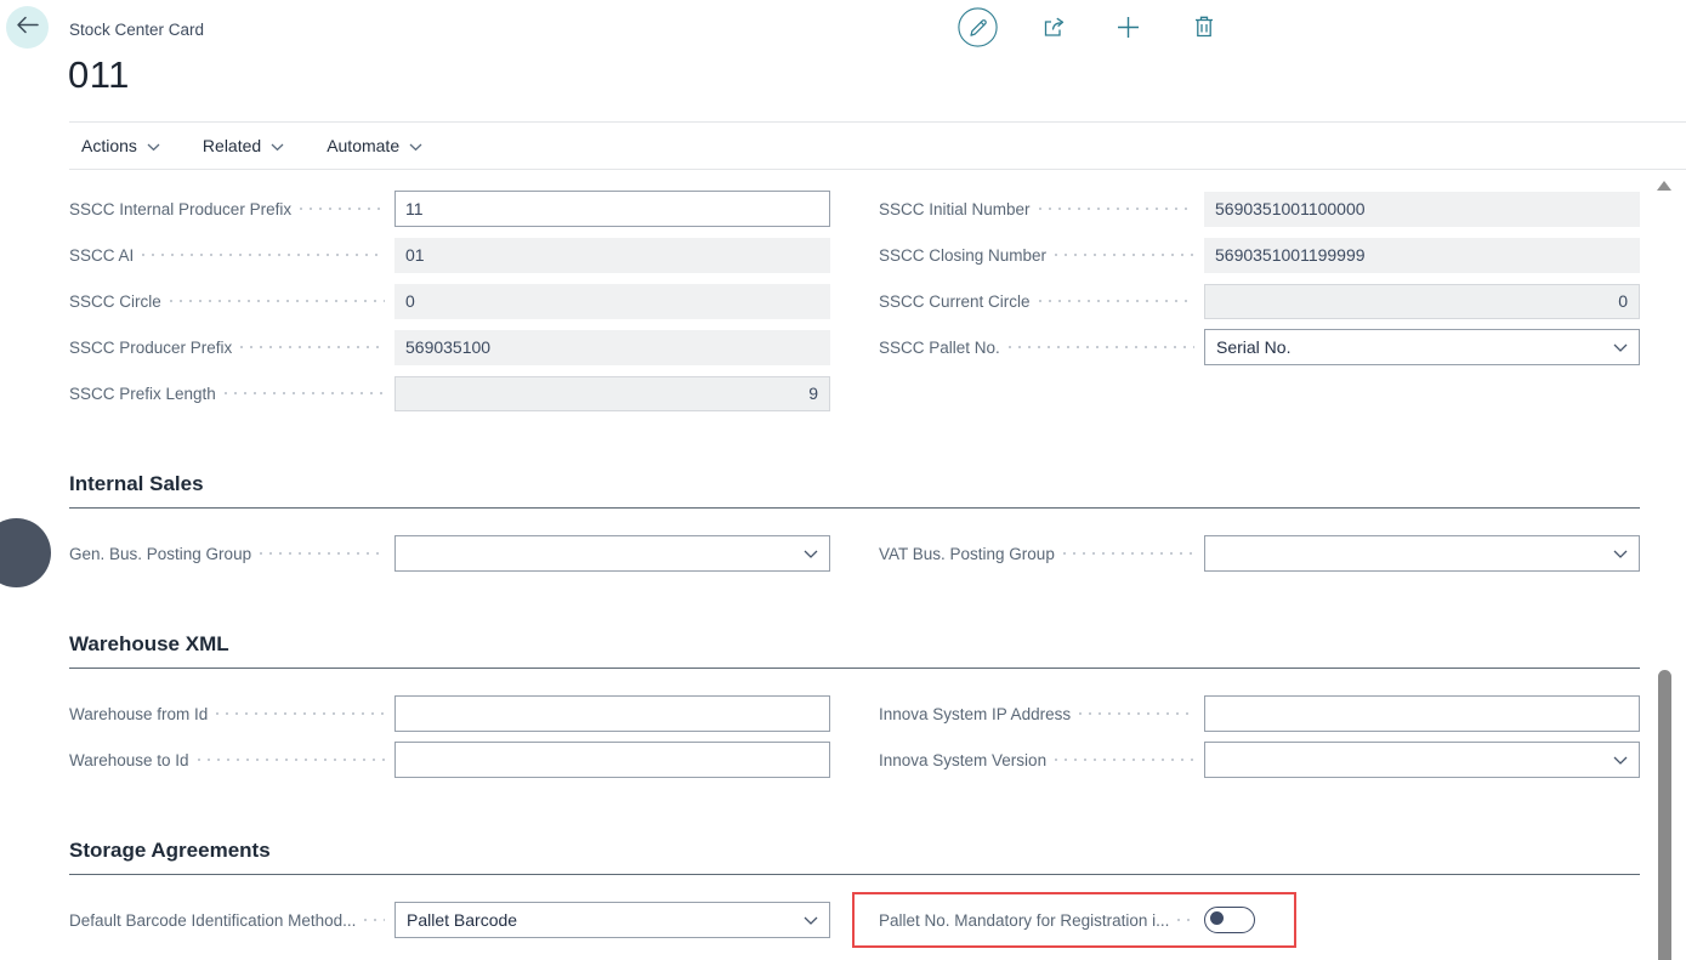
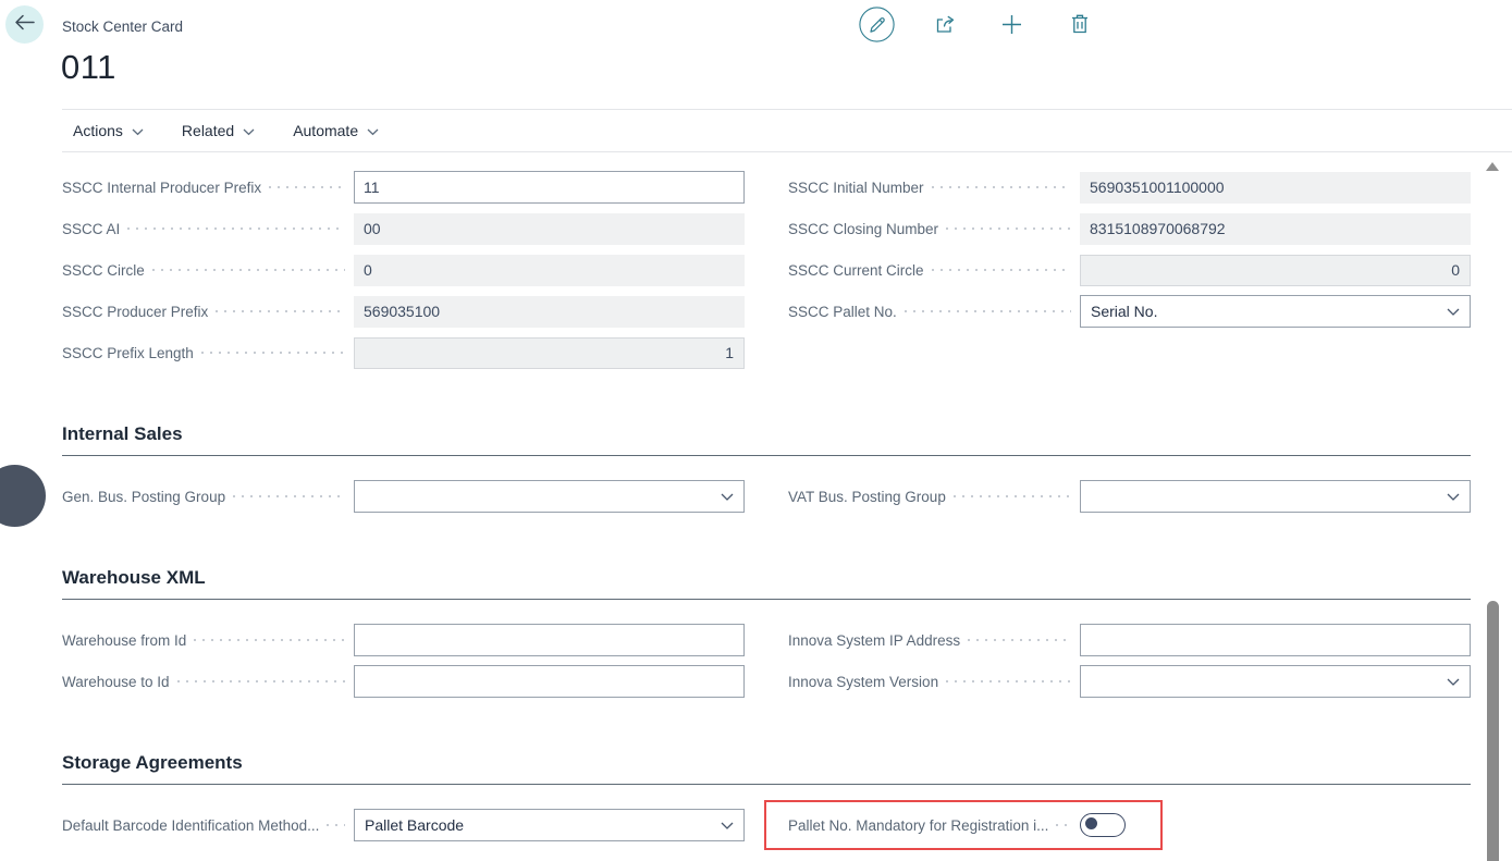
  Stock Center Card
  011
  Actions
  Related
  Automate
  SSCC Internal Producer Prefix
  11
  SSCC AI
- 01
+ 00
  SSCC Circle
  0
  SSCC Producer Prefix
  569035100
  SSCC Prefix Length
- 9
+ 1
  SSCC Initial Number
  5690351001100000
  SSCC Closing Number
- 5690351001199999
+ 8315108970068792
  SSCC Current Circle
  0
  SSCC Pallet No.
  Serial No.
  Internal Sales
  Gen. Bus. Posting Group
  VAT Bus. Posting Group
  Warehouse XML
  Warehouse from Id
  Warehouse to Id
  Innova System IP Address
  Innova System Version
  Storage Agreements
  Default Barcode Identification Method...
  Pallet Barcode
  Pallet No. Mandatory for Registration i...
